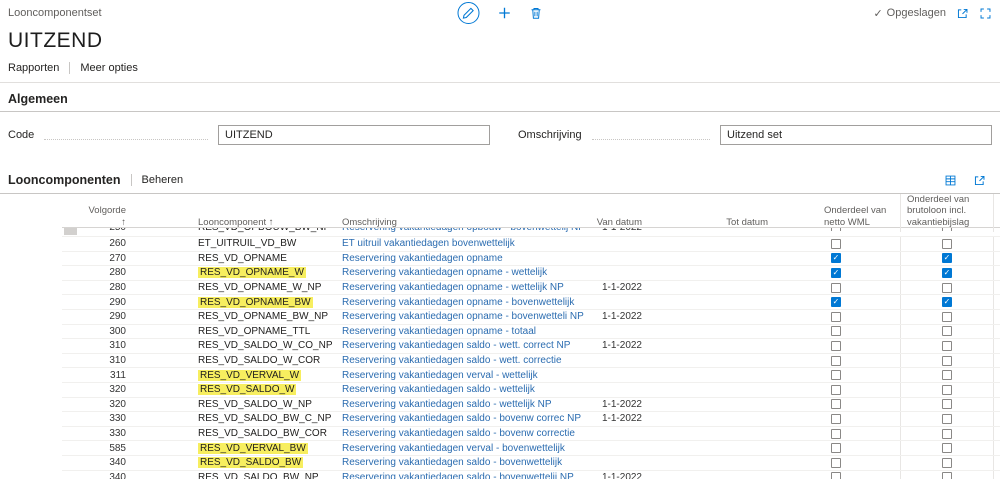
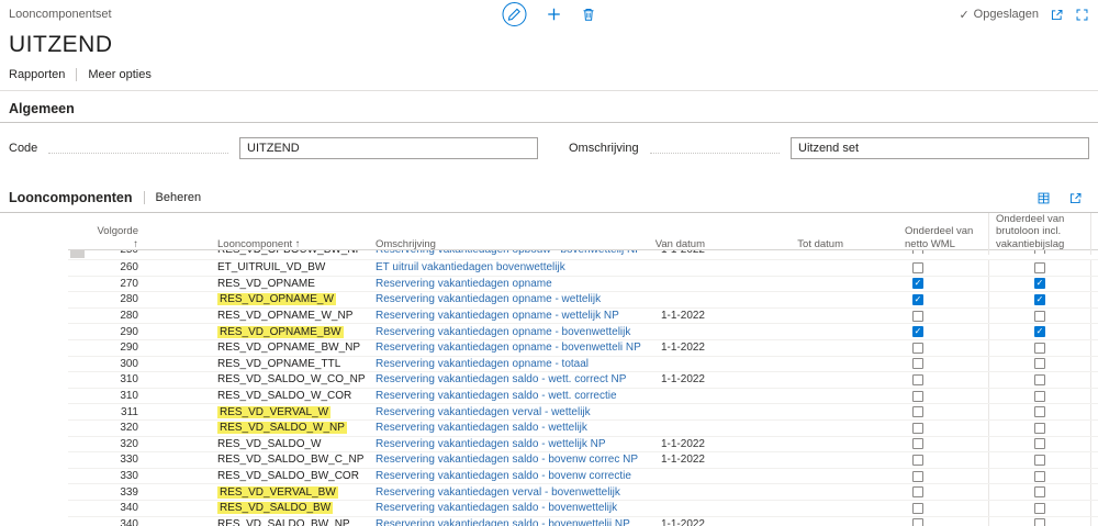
  Looncomponentset
  ✓
  Opgeslagen
  UITZEND
  Rapporten
  Meer opties
  Algemeen
  Code
  UITZEND
  Omschrijving
  Uitzend set
  Looncomponenten
  Beheren
  Volgorde ↑
  Looncomponent ↑
  Omschrijving
  Van datum
  Tot datum
  Onderdeel van netto WML
  Onderdeel van brutoloon incl. vakantiebijslag
  260
  ET_UITRUIL_VD_BW
  ET uitruil vakantiedagen bovenwettelijk
  270
  RES_VD_OPNAME
  Reservering vakantiedagen opname
  280
  RES_VD_OPNAME_W
  Reservering vakantiedagen opname - wettelijk
  280
  RES_VD_OPNAME_W_NP
  Reservering vakantiedagen opname - wettelijk NP
  1-1-2022
  290
  RES_VD_OPNAME_BW
  Reservering vakantiedagen opname - bovenwettelijk
  290
  RES_VD_OPNAME_BW_NP
  Reservering vakantiedagen opname - bovenwetteli NP
  1-1-2022
  300
  RES_VD_OPNAME_TTL
  Reservering vakantiedagen opname - totaal
  310
  RES_VD_SALDO_W_CO_NP
  Reservering vakantiedagen saldo - wett. correct NP
  1-1-2022
  310
  RES_VD_SALDO_W_COR
  Reservering vakantiedagen saldo - wett. correctie
  311
  RES_VD_VERVAL_W
  Reservering vakantiedagen verval - wettelijk
  320
- RES_VD_SALDO_W
+ RES_VD_SALDO_W_NP
  Reservering vakantiedagen saldo - wettelijk
  320
- RES_VD_SALDO_W_NP
+ RES_VD_SALDO_W
  Reservering vakantiedagen saldo - wettelijk NP
  1-1-2022
  330
  RES_VD_SALDO_BW_C_NP
  Reservering vakantiedagen saldo - bovenw correc NP
  1-1-2022
  330
  RES_VD_SALDO_BW_COR
  Reservering vakantiedagen saldo - bovenw correctie
- 585
+ 339
  RES_VD_VERVAL_BW
  Reservering vakantiedagen verval - bovenwettelijk
  340
  RES_VD_SALDO_BW
  Reservering vakantiedagen saldo - bovenwettelijk
  340
  RES_VD_SALDO_BW_NP
  Reservering vakantiedagen saldo - bovenwettelij NP
  1-1-2022
